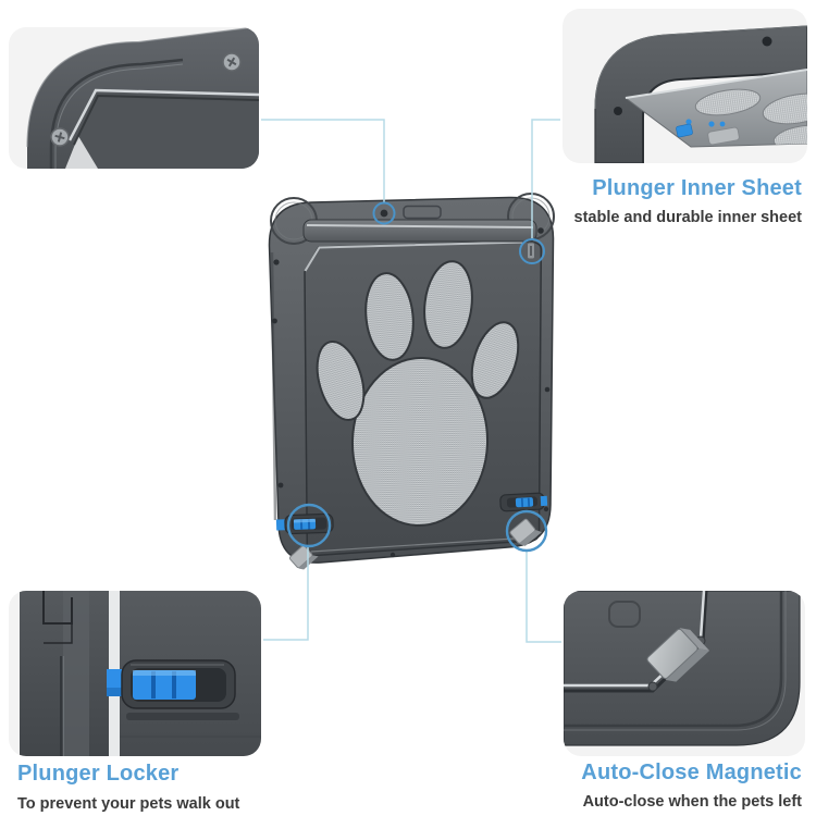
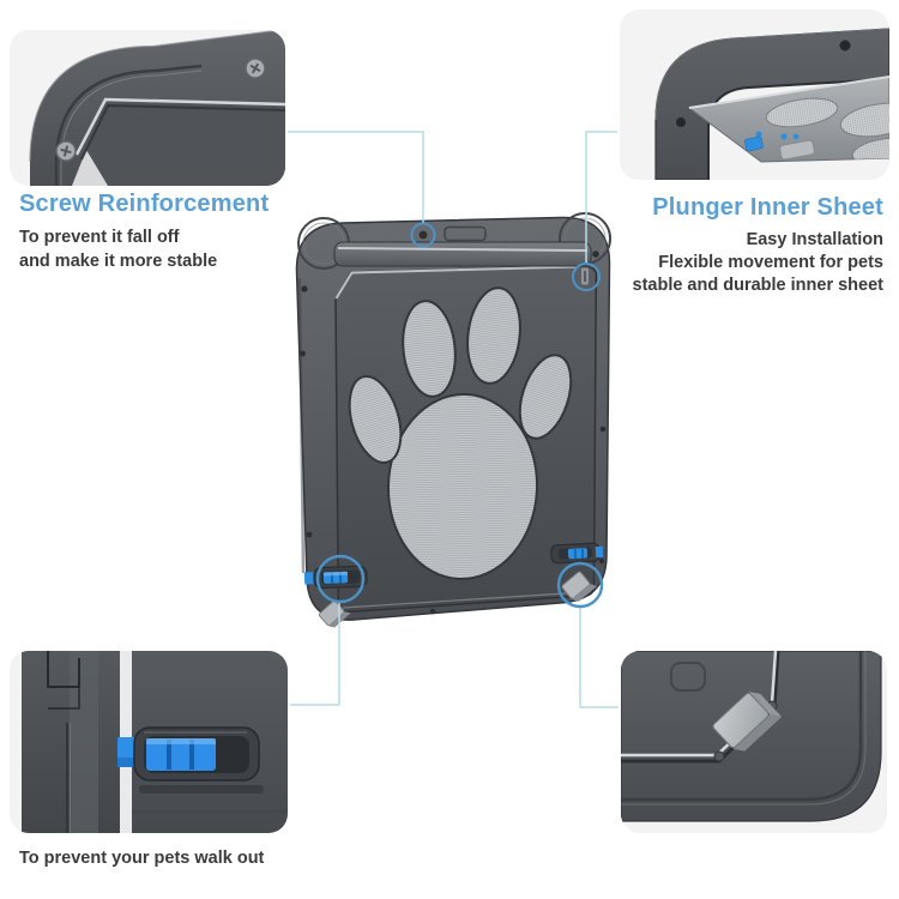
+ Screw Reinforcement
+ To prevent it fall off
+ and make it more stable
  Plunger Inner Sheet
+ Easy Installation
+ Flexible movement for pets
  stable and durable inner sheet
- Plunger Locker
  To prevent your pets walk out
- Auto-Close Magnetic
- Auto-close when the pets left
